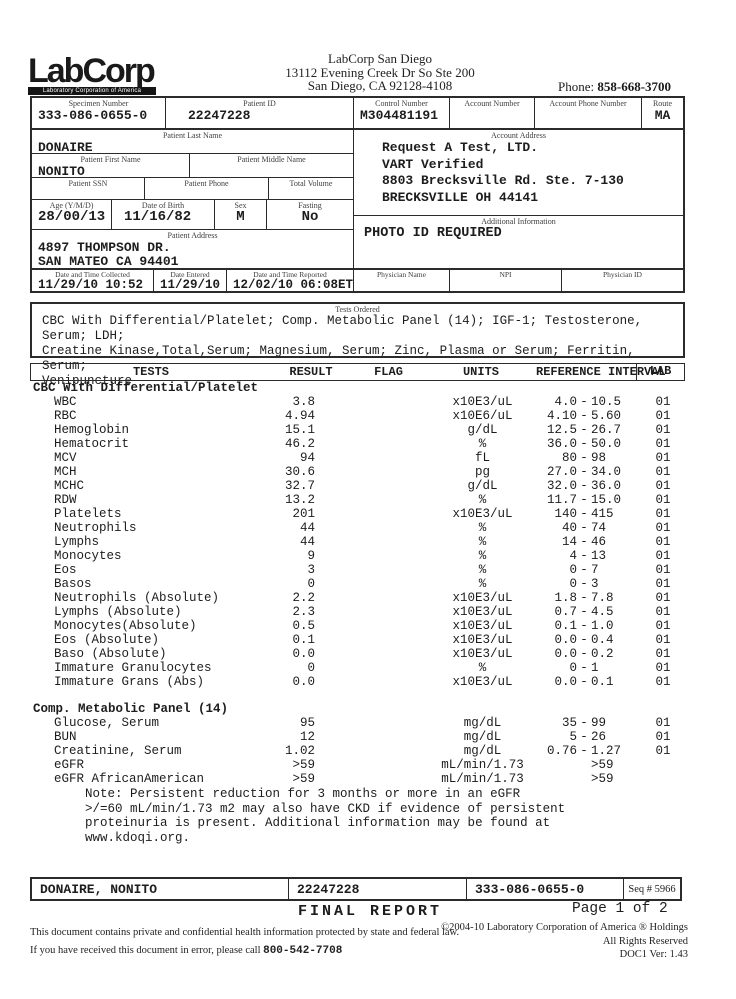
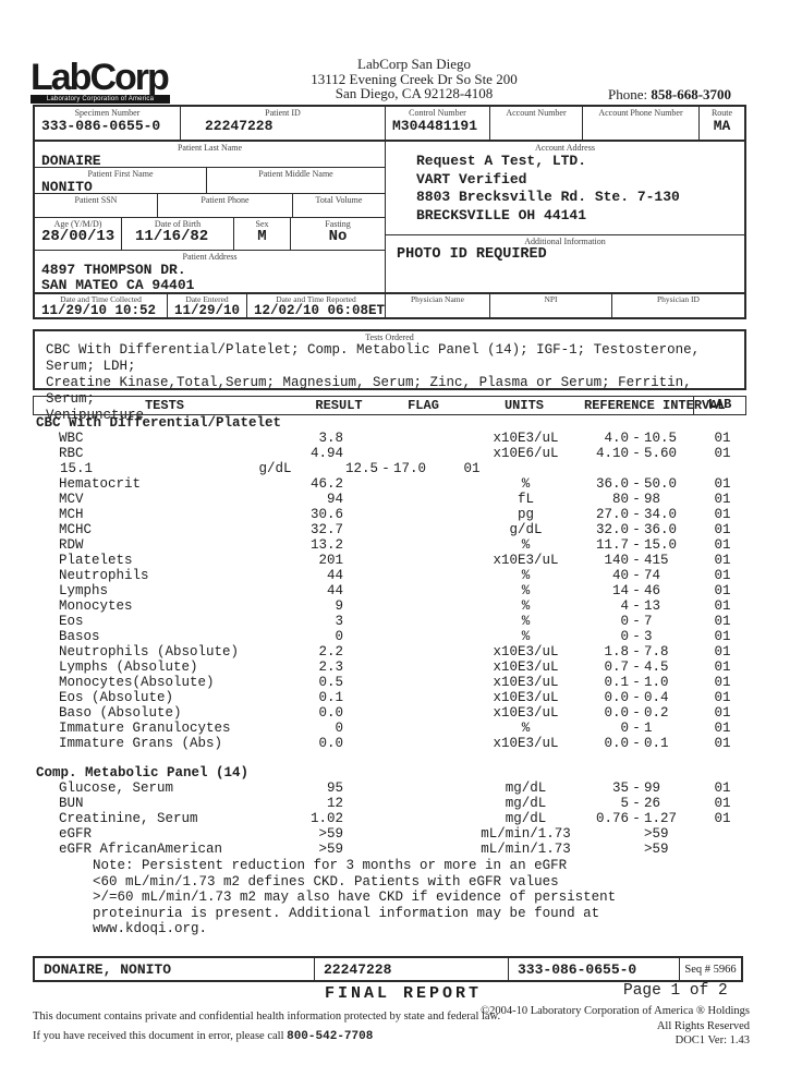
  LabCorp
  LabCorp San Diego
  13112 Evening Creek Dr So Ste 200
  San Diego, CA 92128-4108
  Phone: 858-668-3700
  Specimen Number
  333-086-0655-0
  Patient ID
  22247228
  Control Number
  M304481191
  Account Number
  Account Phone Number
  Route
  MA
  Patient Last Name
  DONAIRE
  Patient First Name
  NONITO
  Patient Middle Name
  Patient SSN
  Patient Phone
  Total Volume
  Age (Y/M/D)
  28/00/13
  Date of Birth
  11/16/82
  Sex
  M
  Fasting
  No
  Patient Address
  4897 THOMPSON DR.
  SAN MATEO CA 94401
  Account Address
  Request A Test, LTD.
  VART Verified
  8803 Brecksville Rd. Ste. 7-130
  BRECKSVILLE OH 44141
  Additional Information
  PHOTO ID REQUIRED
  Date and Time Collected
  11/29/10 10:52
  Date Entered
  11/29/10
  Date and Time Reported
  12/02/10 06:08ET
  Physician Name
  NPI
  Physician ID
  Tests Ordered
  CBC With Differential/Platelet; Comp. Metabolic Panel (14); IGF-1; Testosterone, Serum; LDH;
  Creatine Kinase,Total,Serum; Magnesium, Serum; Zinc, Plasma or Serum; Ferritin, Serum;
  Venipuncture
  TESTS
  RESULT
  FLAG
  UNITS
  REFERENCE INTE
  LAB
  CBC With Differential/Platelet
  WBC
  3.8
  x10E3/uL
  4.0
  -
  10.5
  01
  RBC
  4.94
  x10E6/uL
  4.10
  -
  5.60
  01
- Hemoglobin
  15.1
  g/dL
  12.5
  -
- 26.7
+ 17.0
  01
  Hematocrit
  46.2
  %
  36.0
  -
  50.0
  01
  MCV
  94
  fL
  80
  -
  98
  01
  MCH
  30.6
  pg
  27.0
  -
  34.0
  01
  MCHC
  32.7
  g/dL
  32.0
  -
  36.0
  01
  RDW
  13.2
  %
  11.7
  -
  15.0
  01
  Platelets
  201
  x10E3/uL
  140
  -
  415
  01
  Neutrophils
  44
  %
  40
  -
  74
  01
  Lymphs
  44
  %
  14
  -
  46
  01
  Monocytes
  9
  %
  4
  -
  13
  01
  Eos
  3
  %
  0
  -
  7
  01
  Basos
  0
  %
  0
  -
  3
  01
  Neutrophils (Absolute)
  2.2
  x10E3/uL
  1.8
  -
  7.8
  01
  Lymphs (Absolute)
  2.3
  x10E3/uL
  0.7
  -
  4.5
  01
  Monocytes(Absolute)
  0.5
  x10E3/uL
  0.1
  -
  1.0
  01
  Eos (Absolute)
  0.1
  x10E3/uL
  0.0
  -
  0.4
  01
  Baso (Absolute)
  0.0
  x10E3/uL
  0.0
  -
  0.2
  01
  Immature Granulocytes
  0
  %
  0
  -
  1
  01
  Immature Grans (Abs)
  0.0
  x10E3/uL
  0.0
  -
  0.1
  01
  Comp. Metabolic Panel (14)
  Glucose, Serum
  95
  mg/dL
  35
  -
  99
  01
  BUN
  12
  mg/dL
  5
  -
  26
  01
  Creatinine, Serum
  1.02
  mg/dL
  0.76
  -
  1.27
  01
  eGFR
  >59
  mL/min/1.73
  >59
  eGFR AfricanAmerican
  >59
  mL/min/1.73
  >59
  Note: Persistent reduction for 3 months or more in an eGFR
+ <60 mL/min/1.73 m2 defines CKD. Patients with eGFR values
  >/=60 mL/min/1.73 m2 may also have CKD if evidence of persistent
  proteinuria is present. Additional information may be found at
  www.kdoqi.org.
  DONAIRE, NONITO
  22247228
  333-086-0655-0
  Seq # 5966
  FINAL REPORT
  Page 1 of 2
  This document contains private and confidential health information protected by state and federal law.
  If you have received this document in error, please call 800-542-7708
  ©2004-10 Laboratory Corporation of America ® Holdings
  All Rights Reserved
  DOC1 Ver: 1.43
